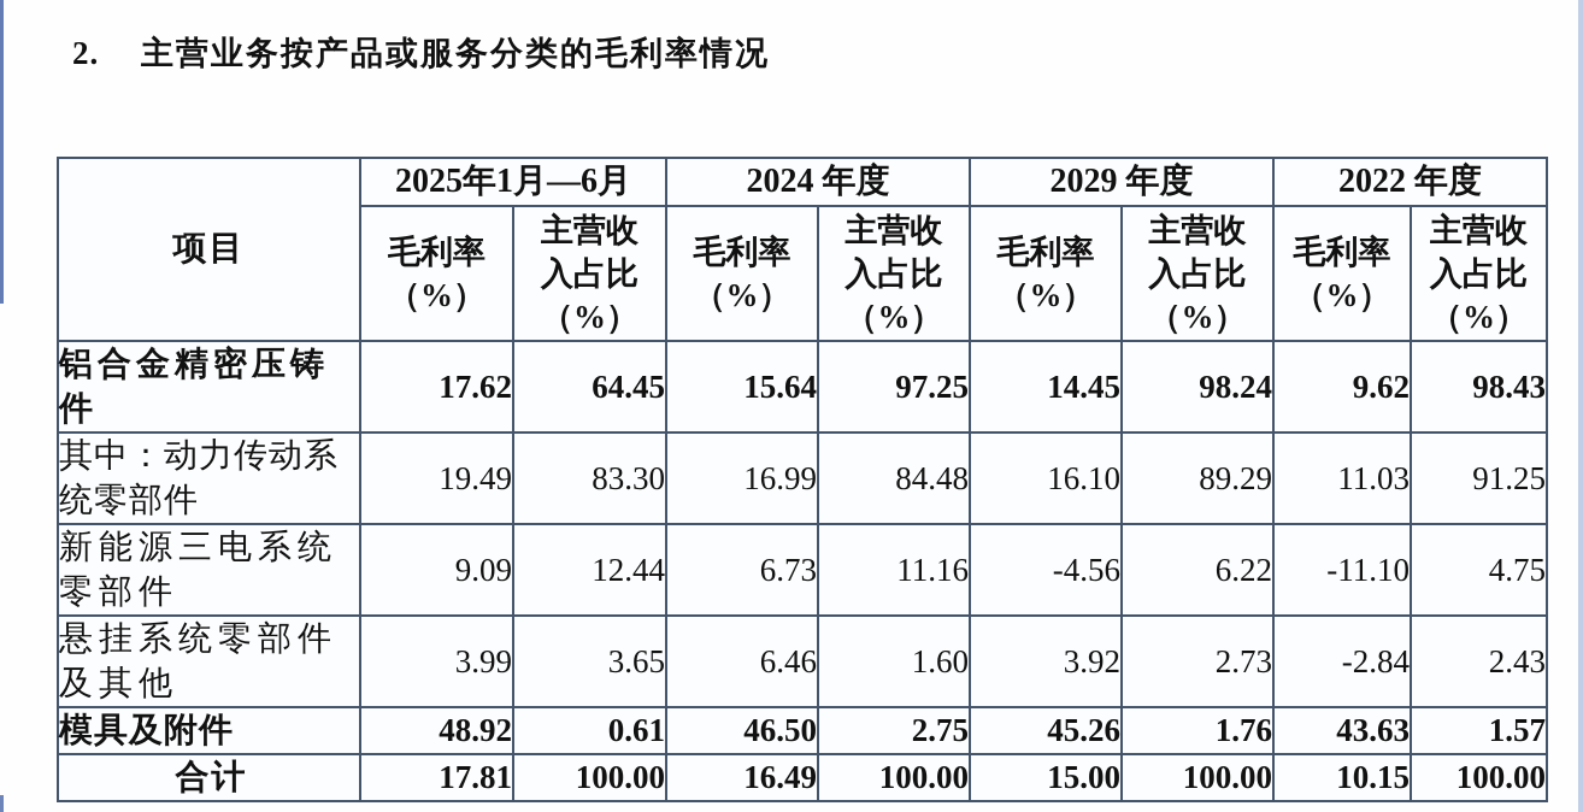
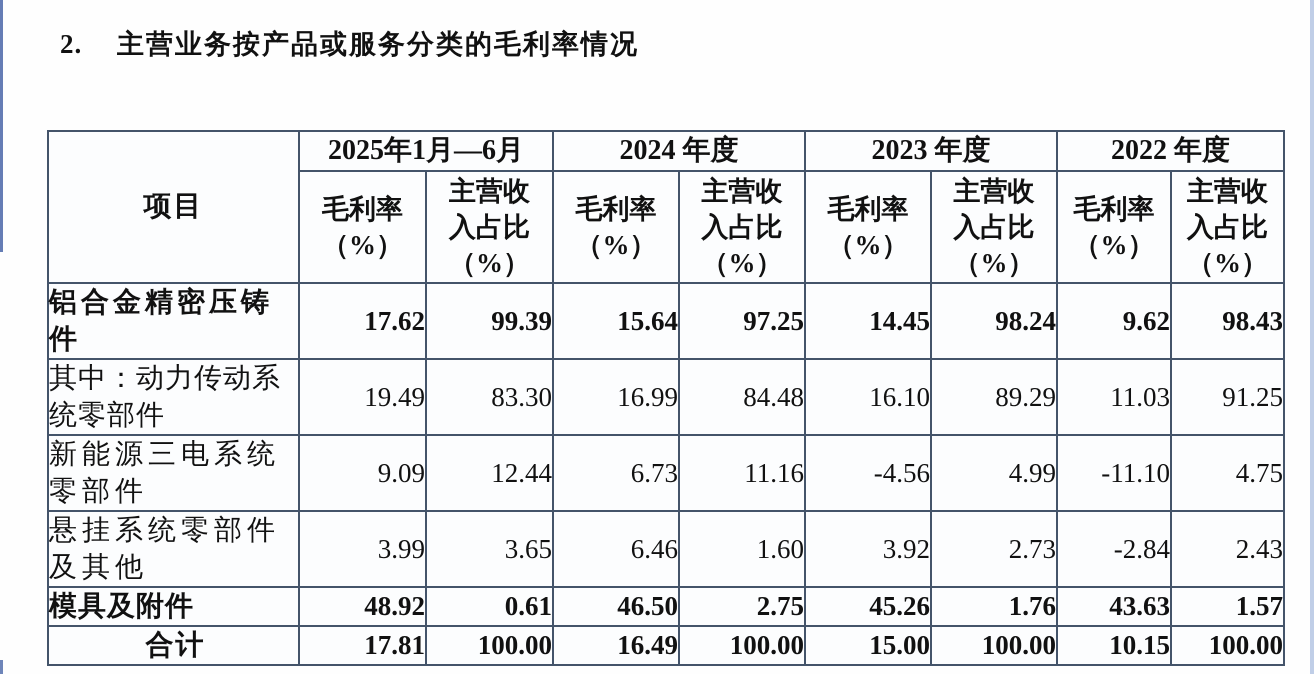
  2.
  主营业务按产品或服务分类的毛利率情况
- 项目	2025年1月—6月	2024 年度	2029 年度	2022 年度
+ 项目	2025年1月—6月	2024 年度	2023 年度	2022 年度
  毛利率 （%）	主营收 入占比 （%）	毛利率 （%）	主营收 入占比 （%）	毛利率 （%）	主营收 入占比 （%）	毛利率 （%）	主营收 入占比 （%）
- 铝合金精密压铸 件	17.62	64.45	15.64	97.25	14.45	98.24	9.62	98.43
+ 铝合金精密压铸 件	17.62	99.39	15.64	97.25	14.45	98.24	9.62	98.43
  其中：动力传动系 统零部件	19.49	83.30	16.99	84.48	16.10	89.29	11.03	91.25
- 新能源三电系统 零部件	9.09	12.44	6.73	11.16	-4.56	6.22	-11.10	4.75
+ 新能源三电系统 零部件	9.09	12.44	6.73	11.16	-4.56	4.99	-11.10	4.75
  悬挂系统零部件 及其他	3.99	3.65	6.46	1.60	3.92	2.73	-2.84	2.43
  模具及附件	48.92	0.61	46.50	2.75	45.26	1.76	43.63	1.57
  合计	17.81	100.00	16.49	100.00	15.00	100.00	10.15	100.00
